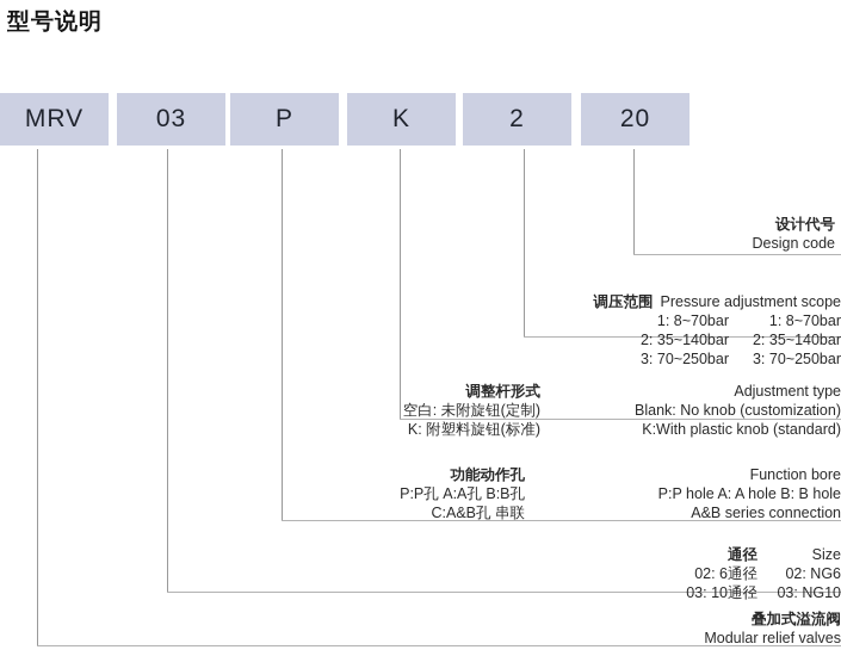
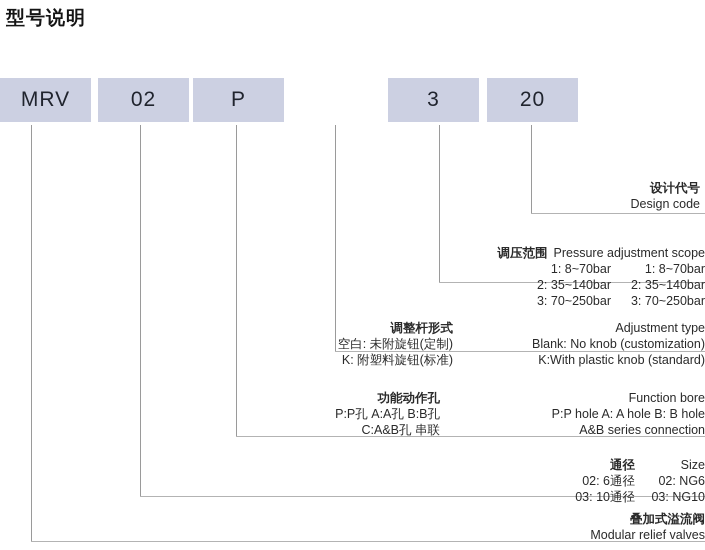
  型号说明
  MRV
- 03
+ 02
  P
- K
- 2
+ 3
  20
  设计代号
  Design code
  调压范围
  Pressure adjustment scope
  1: 8~70bar
  1: 8~70bar
  2: 35~140bar
  2: 35~140bar
  3: 70~250bar
  3: 70~250bar
  调整杆形式
  Adjustment type
  空白: 未附旋钮(定制)
  Blank: No knob (customization)
  K: 附塑料旋钮(标准)
  K:With plastic knob (standard)
  功能动作孔
  Function bore
  P:P孔 A:A孔 B:B孔
  P:P hole A: A hole B: B hole
  C:A&B孔 串联
  A&B series connection
  通径
  Size
  02: 6通径
  02: NG6
  03: 10通径
  03: NG10
  叠加式溢流阀
  Modular relief valves
